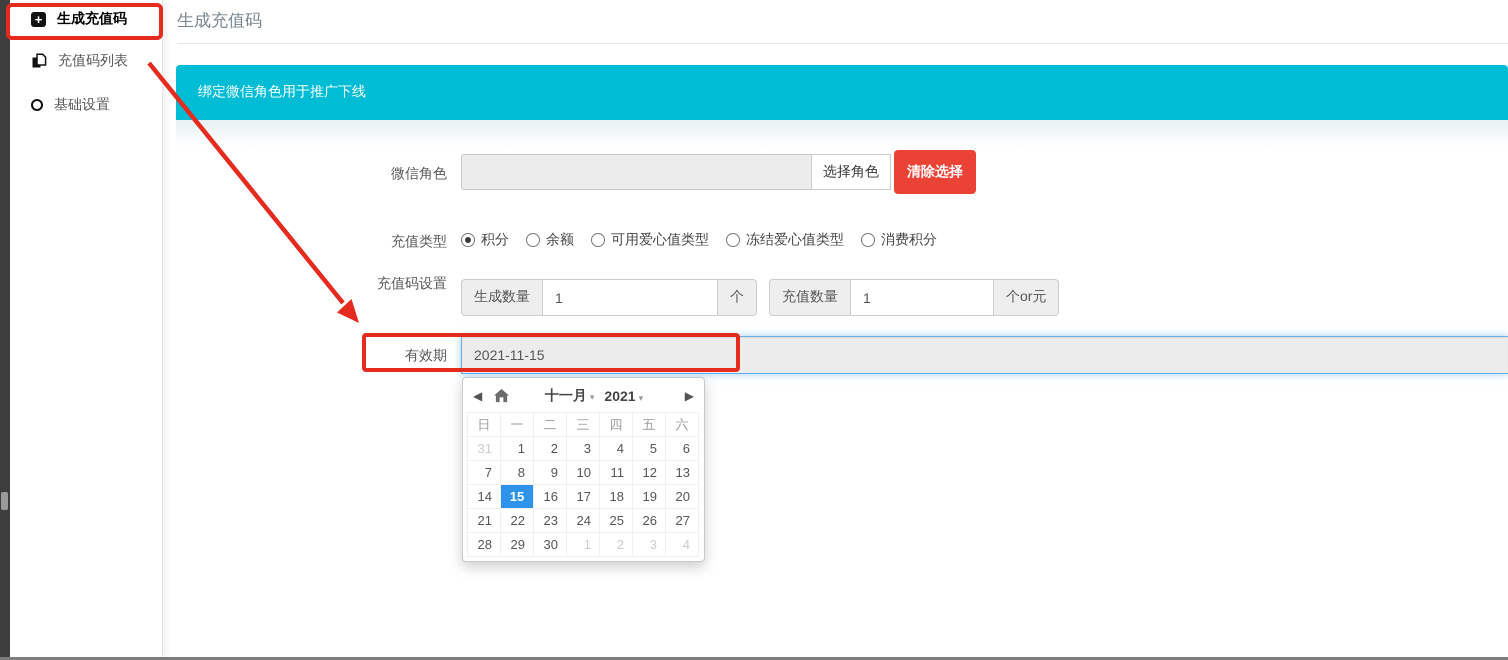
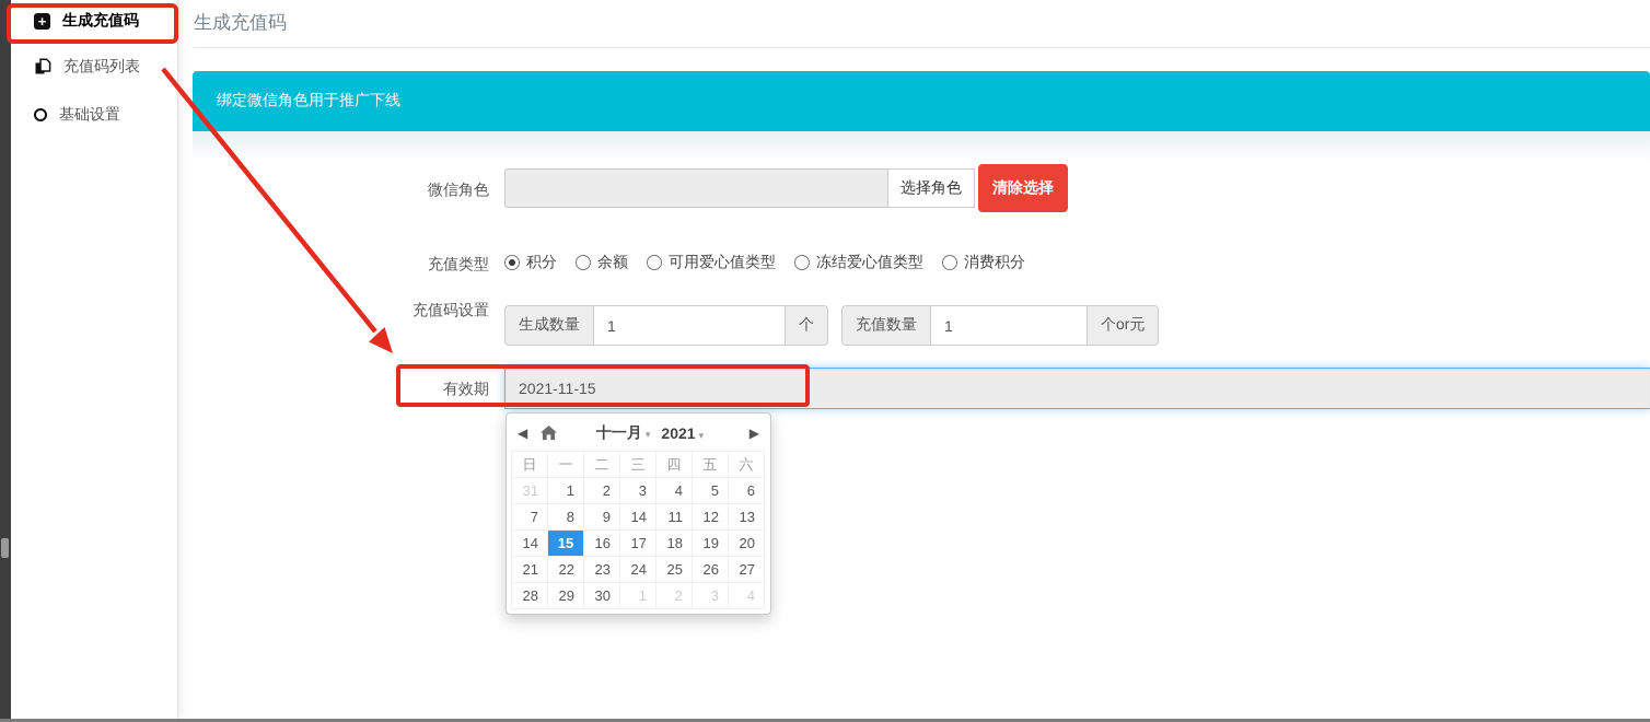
  +
  生成充值码
  充值码列表
  基础设置
  生成充值码
  绑定微信角色用于推广下线
  微信角色
  选择角色
  清除选择
  充值类型
  积分
  余额
  可用爱心值类型
  冻结爱心值类型
  消费积分
  充值码设置
  生成数量
  1
  个
  充值数量
  1
  个or元
  有效期
  2021-11-15
  ◀
  十一月
  ▾
  2021
  ▾
  ▶
  日	一	二	三	四	五	六
  31	1	2	3	4	5	6
- 7	8	9	10	11	12	13
+ 7	8	9	14	11	12	13
  14	15	16	17	18	19	20
  21	22	23	24	25	26	27
  28	29	30	1	2	3	4
